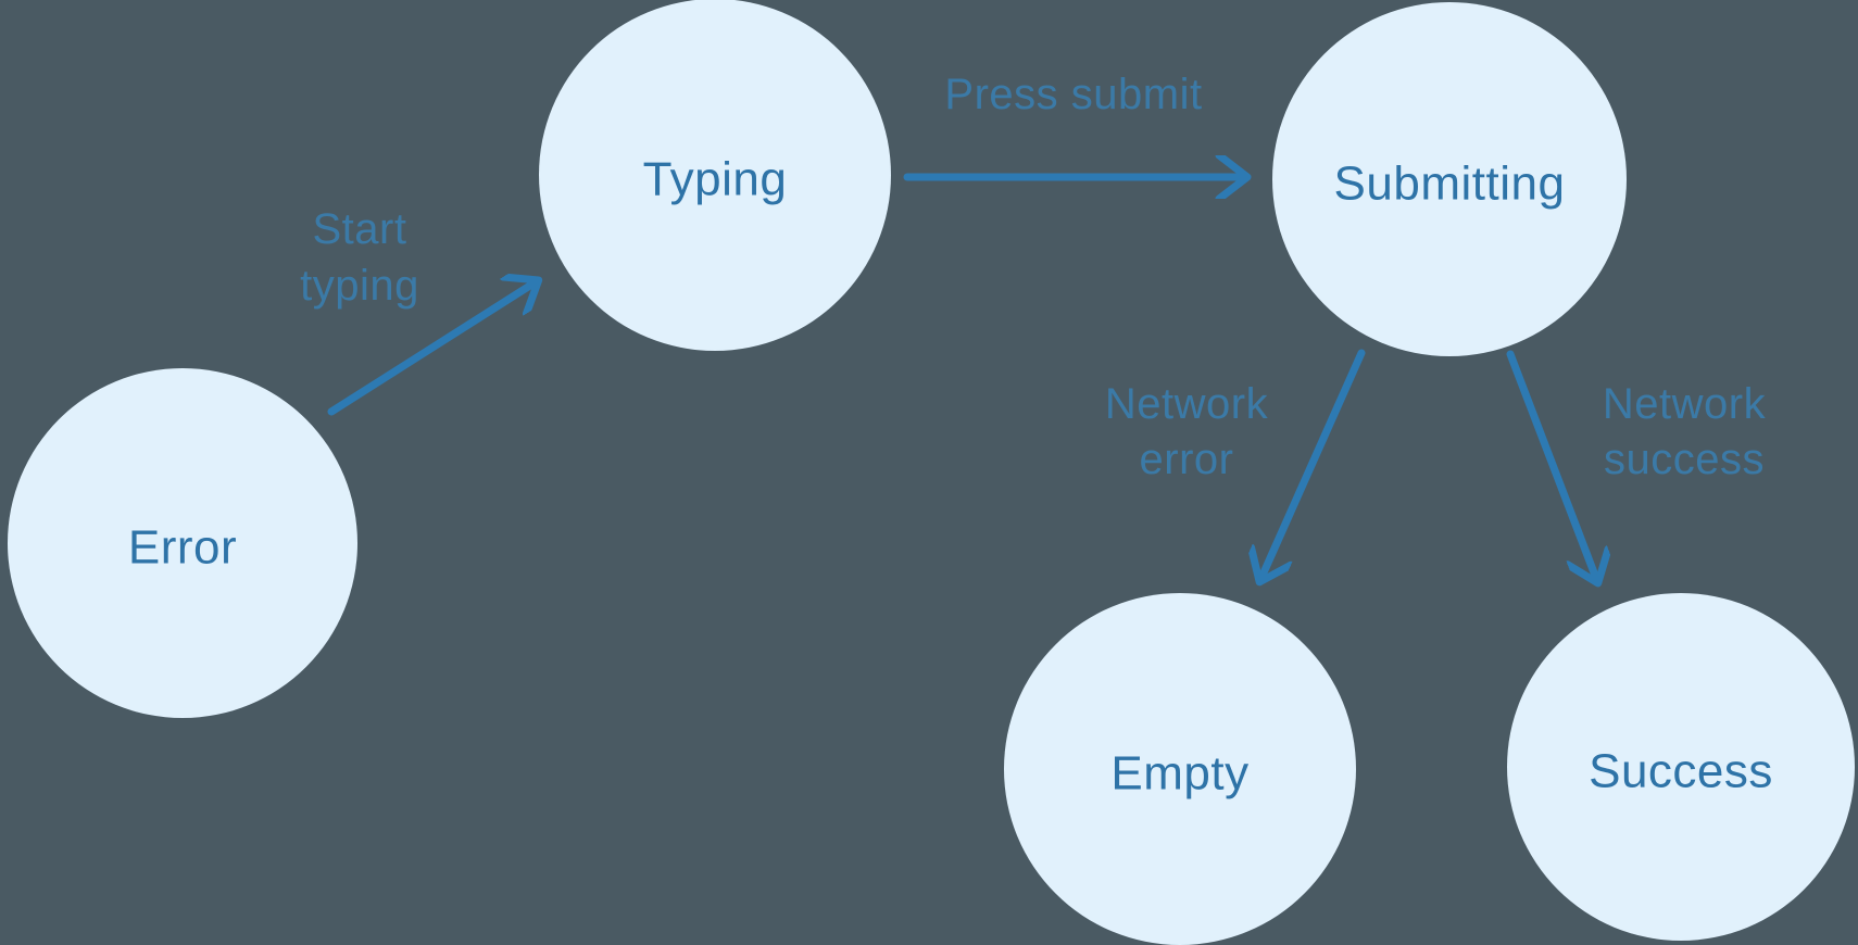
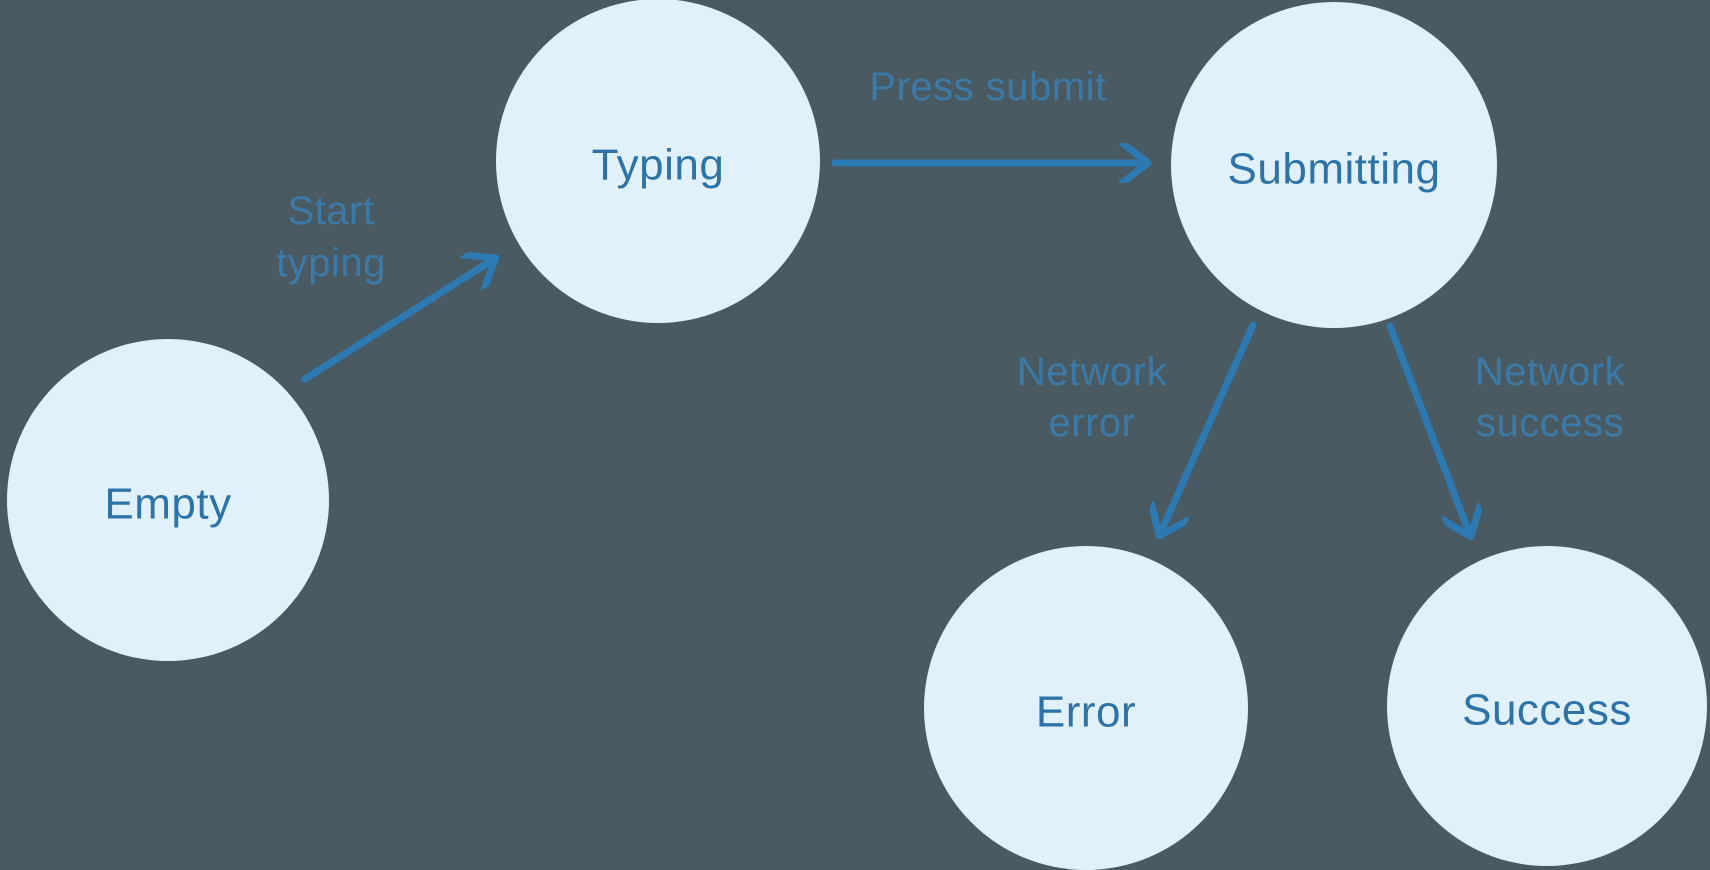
  Start typing
  Press submit
  Network error
  Network success
- Error
+ Empty
  Typing
  Submitting
- Empty
+ Error
  Success
